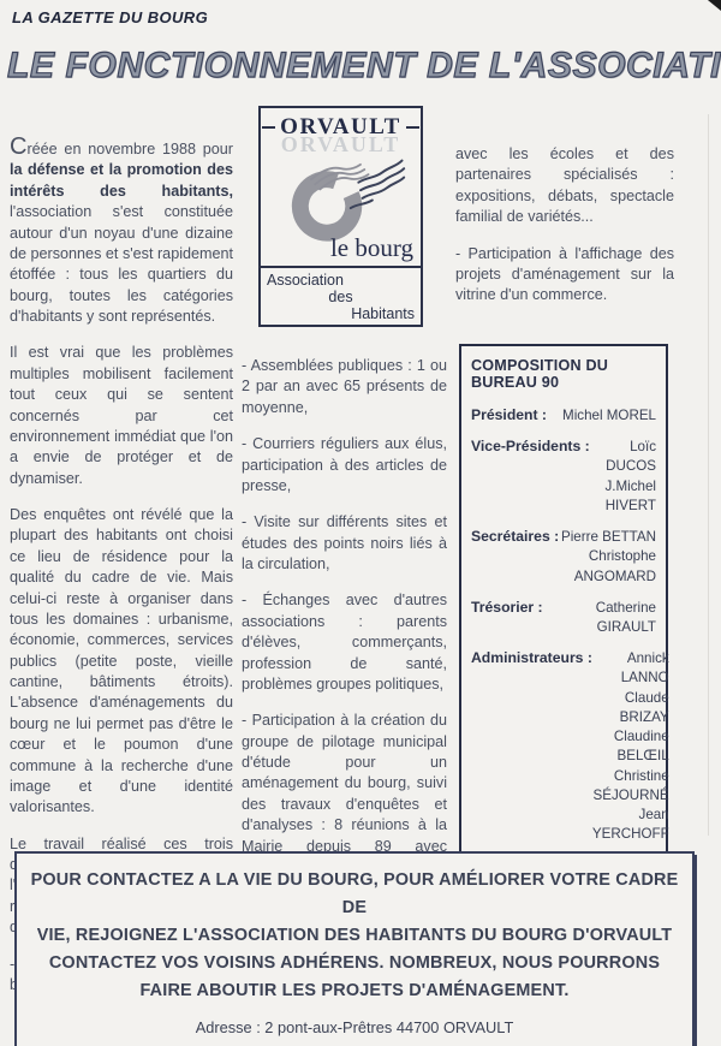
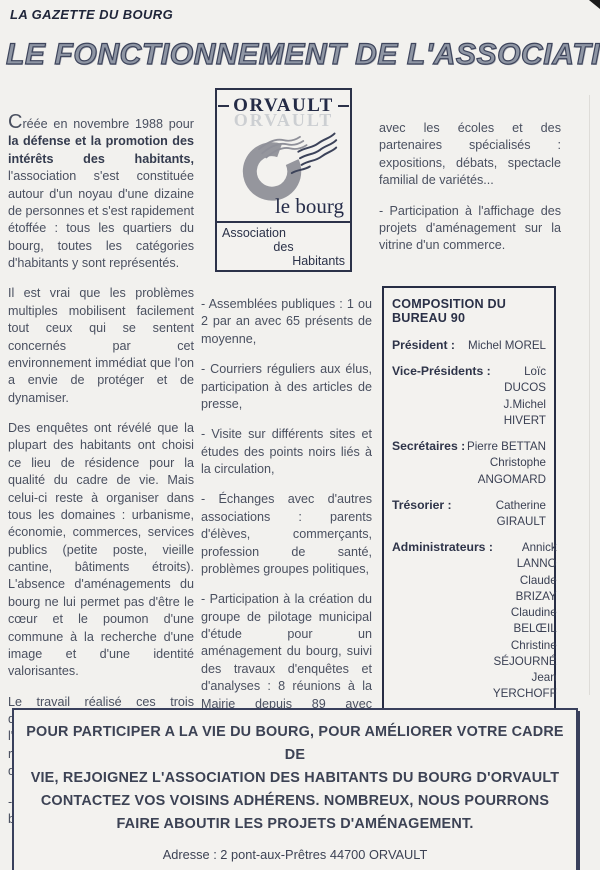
  LA GAZETTE DU BOURG
  LE FONCTIONNEMENT DE L'ASSOCIATI
  Créée en novembre 1988 pour la défense et la promotion des intérêts des habitants, l'association s'est constituée autour d'un noyau d'une dizaine de personnes et s'est rapidement étoffée : tous les quartiers du bourg, toutes les catégories d'habitants y sont représentés.
  Il est vrai que les problèmes multiples mobilisent facilement tout ceux qui se sentent concernés par cet environnement immédiat que l'on a envie de protéger et de dynamiser.
  Des enquêtes ont révélé que la plupart des habitants ont choisi ce lieu de résidence pour la qualité du cadre de vie. Mais celui-ci reste à organiser dans tous les domaines : urbanisme, économie, commerces, services publics (petite poste, vieille cantine, bâtiments étroits). L'absence d'aménagements du bourg ne lui permet pas d'être le cœur et le poumon d'une commune à la recherche d'une image et d'une identité valorisantes.
  ORVAULT
  ORVAULT
  le bourg
  Association
  des
  Habitants
  - Assemblées publiques : 1 ou 2 par an avec 65 présents de moyenne,
  - Courriers réguliers aux élus, participation à des articles de presse,
  - Visite sur différents sites et études des points noirs liés à la circulation,
  - Échanges avec d'autres associations : parents d'élèves, commerçants, profession de santé, problèmes groupes politiques,
  - Participation à la création du groupe de pilotage municipal d'étude pour un aménagement du bourg, suivi des travaux d'enquêtes et d'analyses : 8 réunions à la Mairie depuis 89 avec
  avec les écoles et des partenaires spécialisés : expositions, débats, spectacle familial de variétés...
  - Participation à l'affichage des projets d'aménagement sur la vitrine d'un commerce.
  COMPOSITION DU BUREAU 90
  Président :
  Michel MOREL
  Vice-Présidents :
  Loïc DUCOS
  J.Michel HIVERT
  Secrétaires :
  Pierre BETTAN
  Christophe ANGOMARD
  Trésorier :
  Catherine GIRAULT
  Administrateurs :
  Annick LANNO
  Claude BRIZAY
  Claudine BELŒIL
  Christine SÉJOURNÉ
  Jean YERCHOFF
- POUR CONTACTEZ A LA VIE DU BOURG, POUR AMÉLIORER VOTRE CADRE DE
+ POUR PARTICIPER A LA VIE DU BOURG, POUR AMÉLIORER VOTRE CADRE DE
  VIE, REJOIGNEZ L'ASSOCIATION DES HABITANTS DU BOURG D'ORVAULT
  CONTACTEZ VOS VOISINS ADHÉRENS. NOMBREUX, NOUS POURRONS
  FAIRE ABOUTIR LES PROJETS D'AMÉNAGEMENT.
  Adresse : 2 pont-aux-Prêtres 44700 ORVAULT
